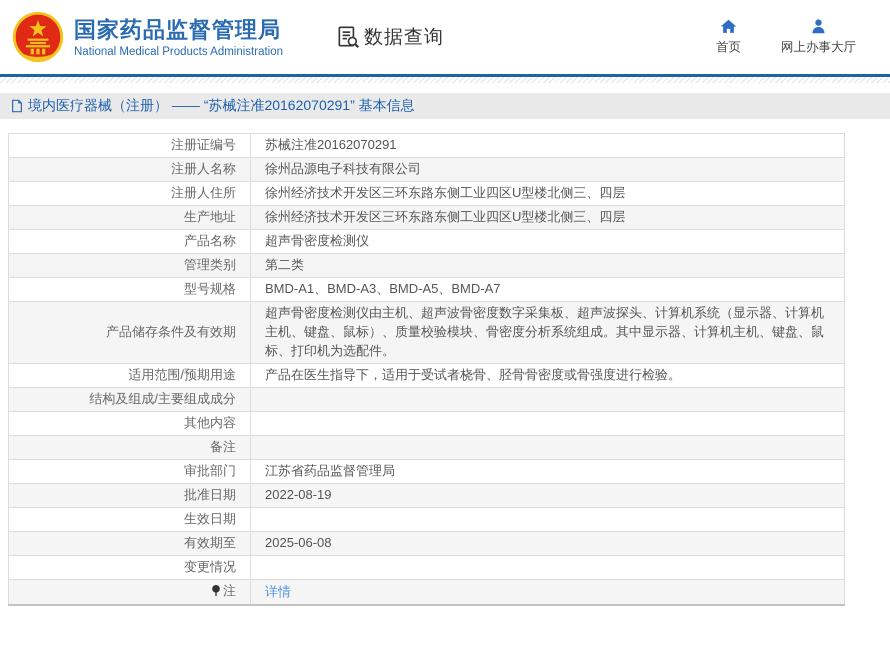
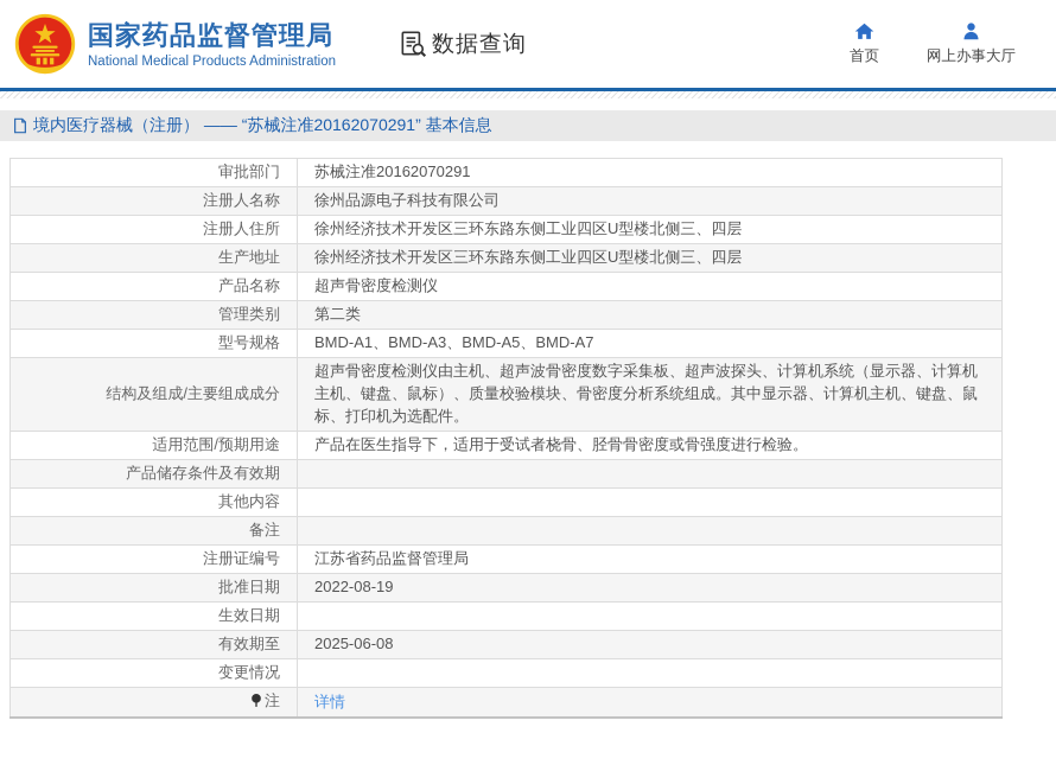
  国家药品监督管理局
  National Medical Products Administration
  数据查询
  首页
  网上办事大厅
  境内医疗器械（注册） —— “苏械注准20162070291” 基本信息
- 注册证编号	苏械注准20162070291
+ 审批部门	苏械注准20162070291
  注册人名称	徐州品源电子科技有限公司
  注册人住所	徐州经济技术开发区三环东路东侧工业四区U型楼北侧三、四层
  生产地址	徐州经济技术开发区三环东路东侧工业四区U型楼北侧三、四层
  产品名称	超声骨密度检测仪
  管理类别	第二类
  型号规格	BMD-A1、BMD-A3、BMD-A5、BMD-A7
- 产品储存条件及有效期	超声骨密度检测仪由主机、超声波骨密度数字采集板、超声波探头、计算机系统（显示器、计算机主机、键盘、鼠标）、质量校验模块、骨密度分析系统组成。其中显示器、计算机主机、键盘、鼠标、打印机为选配件。
+ 结构及组成/主要组成成分	超声骨密度检测仪由主机、超声波骨密度数字采集板、超声波探头、计算机系统（显示器、计算机主机、键盘、鼠标）、质量校验模块、骨密度分析系统组成。其中显示器、计算机主机、键盘、鼠标、打印机为选配件。
  适用范围/预期用途	产品在医生指导下，适用于受试者桡骨、胫骨骨密度或骨强度进行检验。
- 结构及组成/主要组成成分
+ 产品储存条件及有效期
  其他内容
  备注
- 审批部门	江苏省药品监督管理局
+ 注册证编号	江苏省药品监督管理局
  批准日期	2022-08-19
  生效日期
  有效期至	2025-06-08
  变更情况
  注	详情
